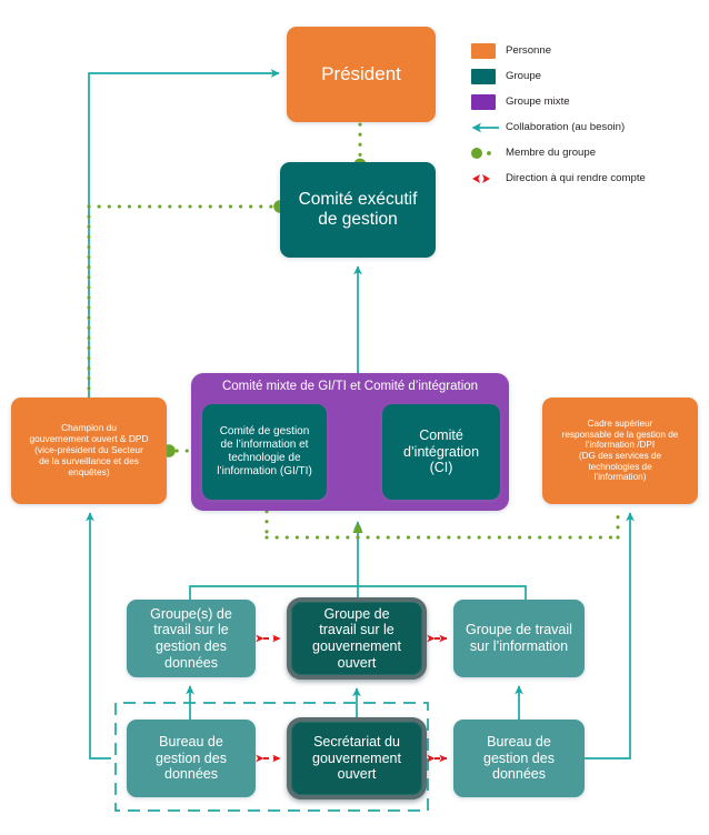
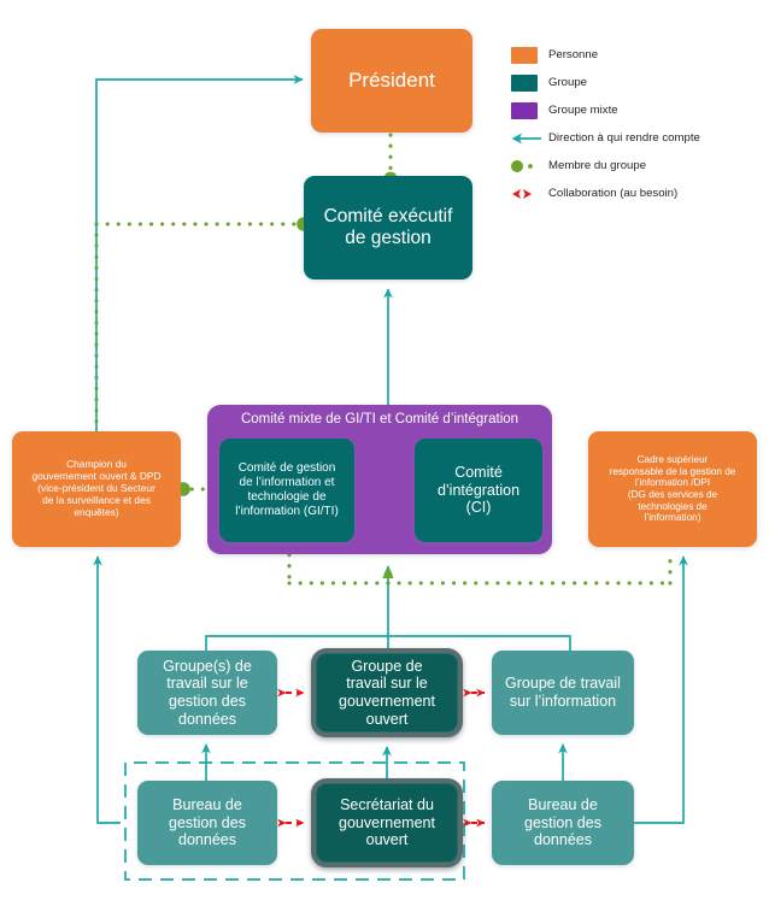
  Président
  Comité exécutif
  de gestion
  Comité mixte de GI/TI et Comité d’intégration
  Comité de gestion
  de l’information et
  technologie de
  l’information (GI/TI)
  Comité
  d’intégration
  (CI)
  Champion du
  gouvernement ouvert & DPD
  (vice-président du Secteur
  de la surveillance et des
  enquêtes)
  Cadre supérieur
  responsable de la gestion de
  l’information /DPI
  (DG des services de
  technologies de
  l’information)
  Groupe(s) de
  travail sur le
  gestion des
  données
  Groupe de
  travail sur le
  gouvernement
  ouvert
  Groupe de travail
  sur l’information
  Bureau de
  gestion des
  données
  Secrétariat du
  gouvernement
  ouvert
  Bureau de
  gestion des
  données
  Personne
  Groupe
  Groupe mixte
- Collaboration (au besoin)
+ Direction à qui rendre compte
  Membre du groupe
- Direction à qui rendre compte
+ Collaboration (au besoin)
